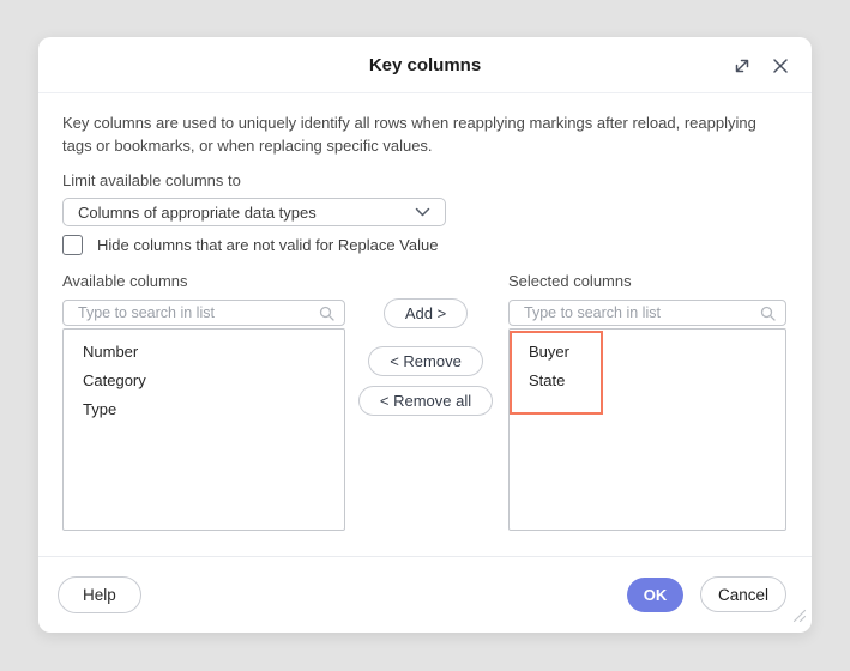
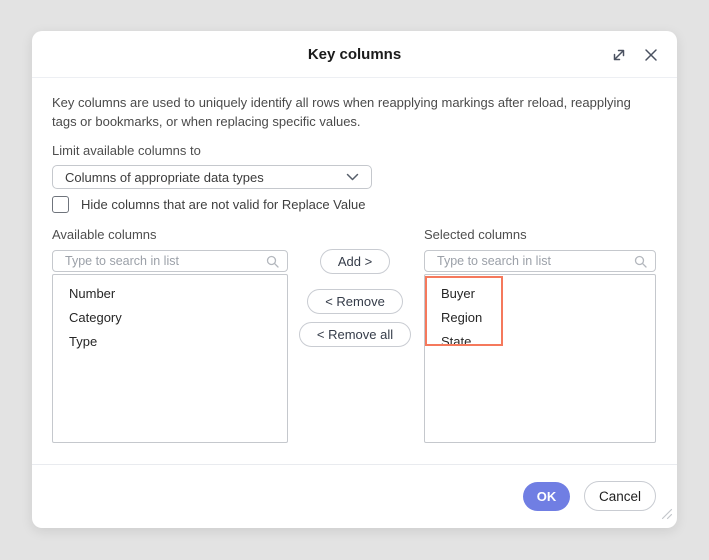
  Key columns
  Key columns are used to uniquely identify all rows when reapplying markings after reload, reapplying tags or bookmarks, or when replacing specific values.
  Limit available columns to
  Columns of appropriate data types
  Hide columns that are not valid for Replace Value
  Available columns
  Selected columns
  Type to search in list
  Type to search in list
  Number
  Category
  Type
  Buyer
+ Region
  State
  Add >
  < Remove
  < Remove all
- Help
  OK
  Cancel
